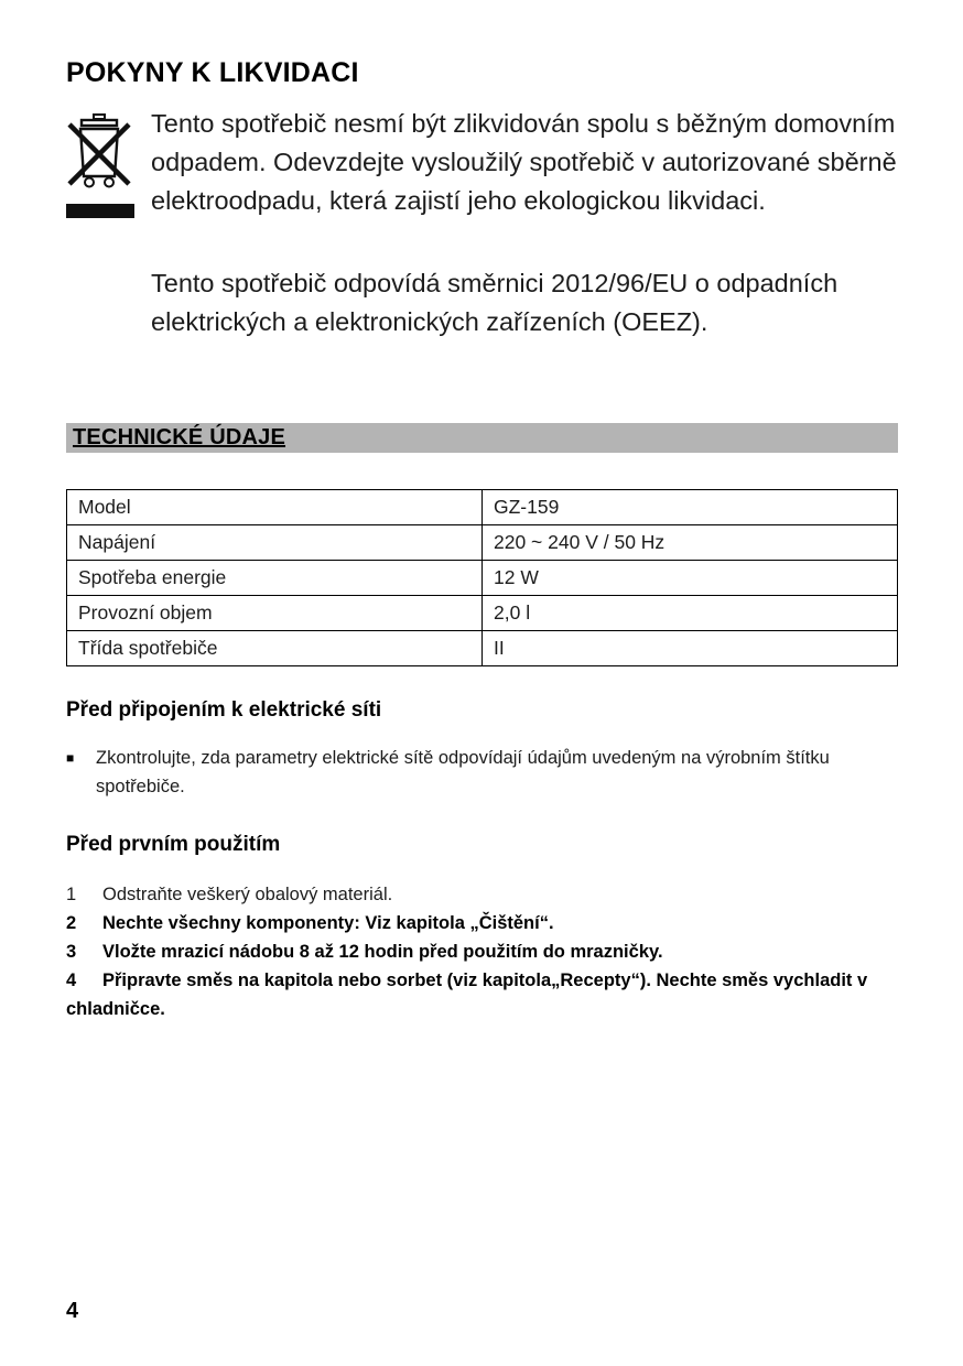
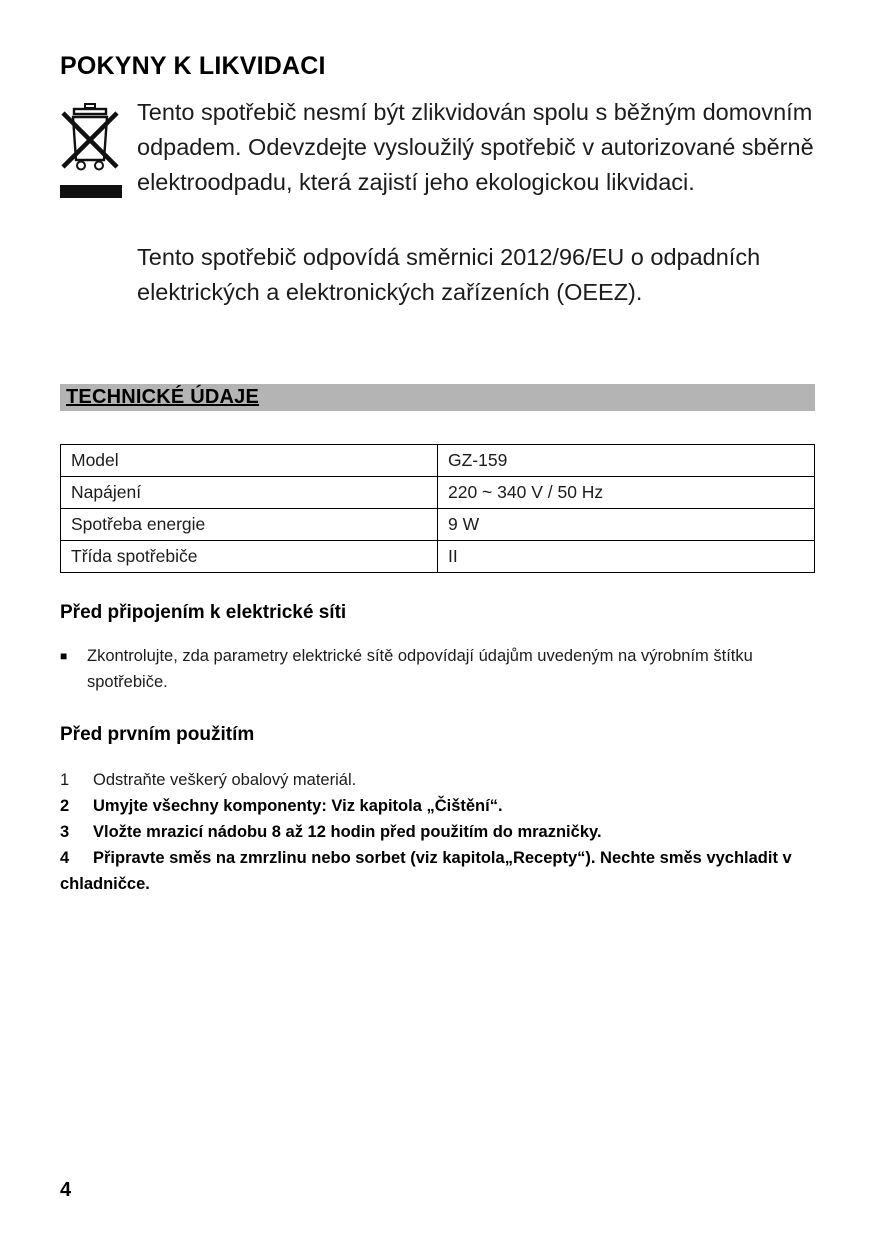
  POKYNY K LIKVIDACI
  Tento spotřebič nesmí být zlikvidován spolu s běžným domovním odpadem. Odevzdejte vysloužilý spotřebič v autorizované sběrně elektroodpadu, která zajistí jeho ekologickou likvidaci.
  Tento spotřebič odpovídá směrnici 2012/96/EU o odpadních elektrických a elektronických zařízeních (OEEZ).
  TECHNICKÉ ÚDAJE
  Model	GZ-159
- Napájení	220 ~ 240 V / 50 Hz
+ Napájení	220 ~ 340 V / 50 Hz
- Spotřeba energie	12 W
+ Spotřeba energie	9 W
- Provozní objem	2,0 l
  Třída spotřebiče	II
  Před připojením k elektrické síti
  ■
  Zkontrolujte, zda parametry elektrické sítě odpovídají údajům uvedeným na výrobním štítku spotřebiče.
  Před prvním použitím
  1 Odstraňte veškerý obalový materiál.
- 2 Nechte všechny komponenty: Viz kapitola „Čištění“.
+ 2 Umyjte všechny komponenty: Viz kapitola „Čištění“.
  3 Vložte mrazicí nádobu 8 až 12 hodin před použitím do mrazničky.
- 4 Připravte směs na kapitola nebo sorbet (viz kapitola„Recepty“). Nechte směs vychladit v chladničce.
+ 4 Připravte směs na zmrzlinu nebo sorbet (viz kapitola„Recepty“). Nechte směs vychladit v chladničce.
  4
